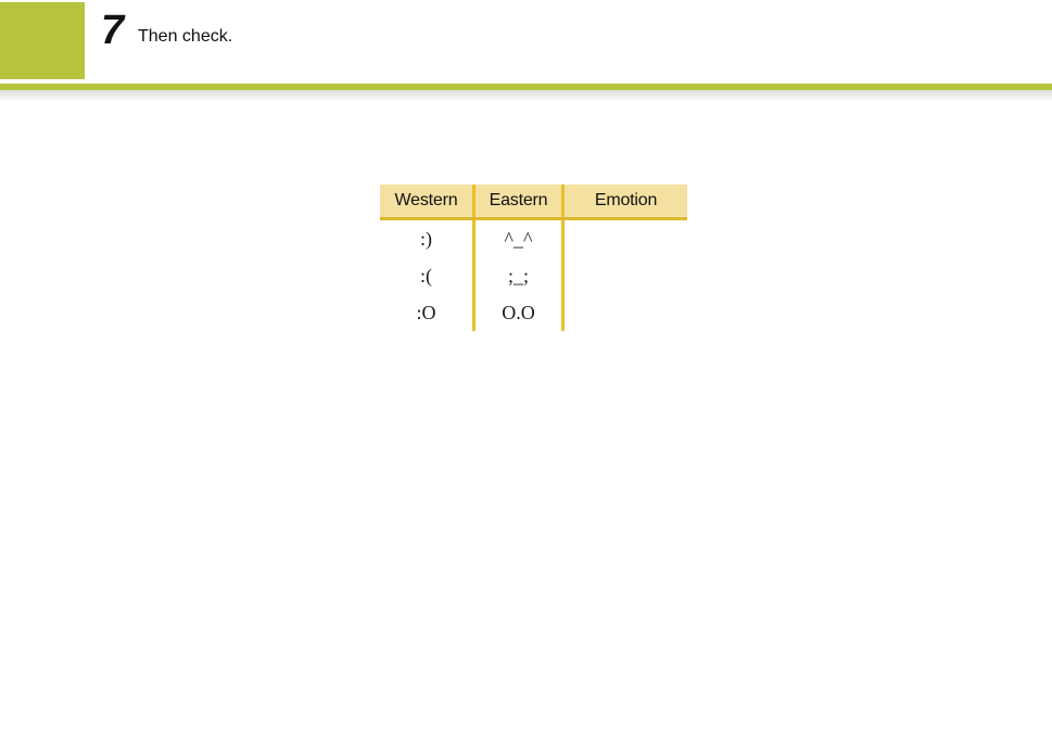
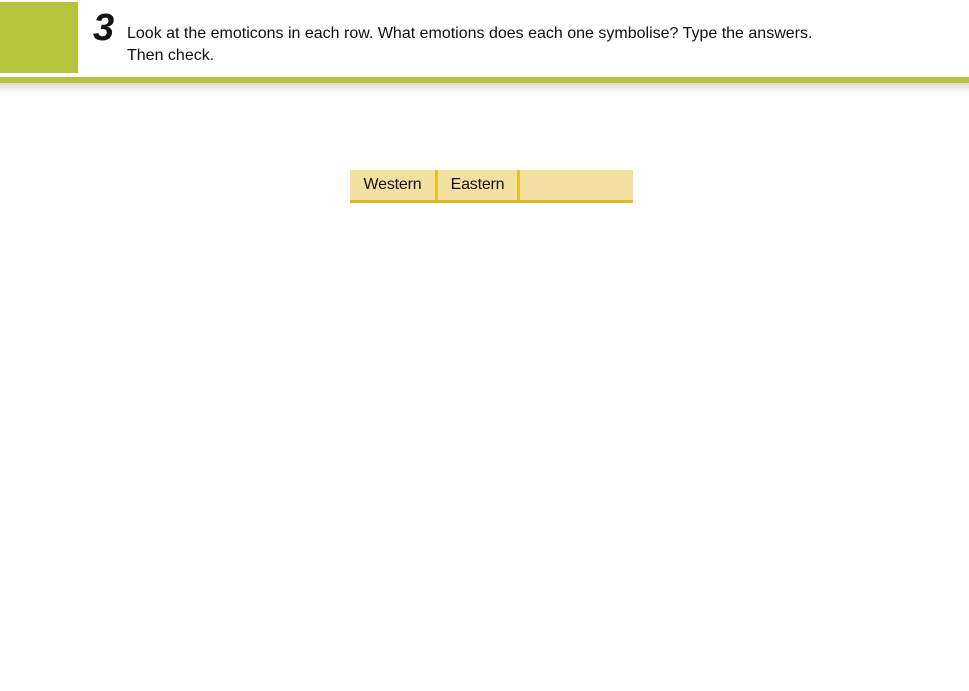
- 7
+ 3
+ Look at the emoticons in each row. What emotions does each one symbolise? Type the answers.
  Then check.
  Western
  Eastern
- Emotion
- :)
- ^_^
- :(
- ;_;
- :O
- O.O
